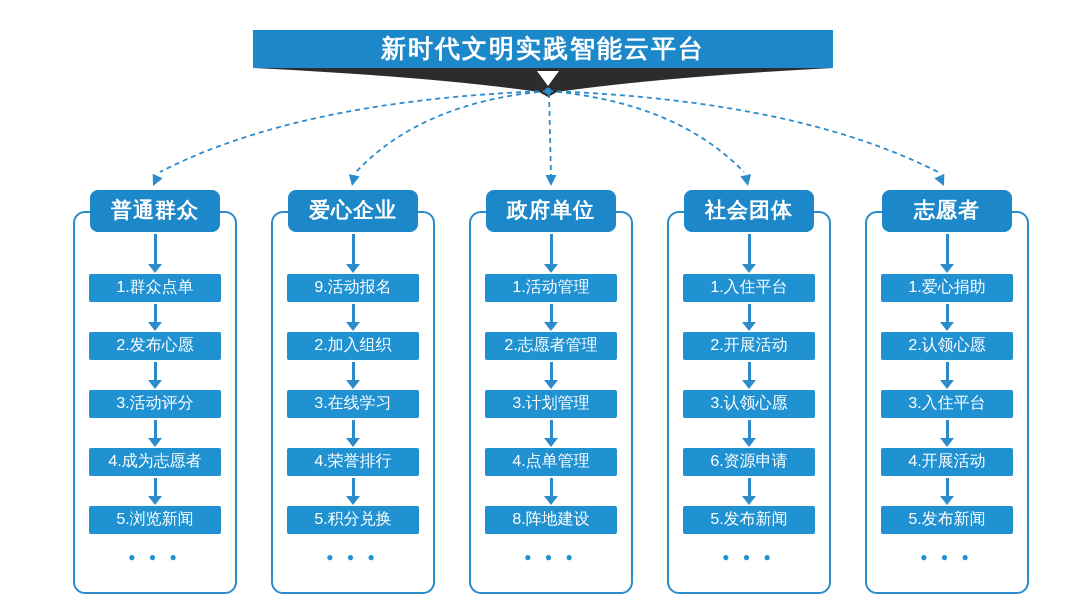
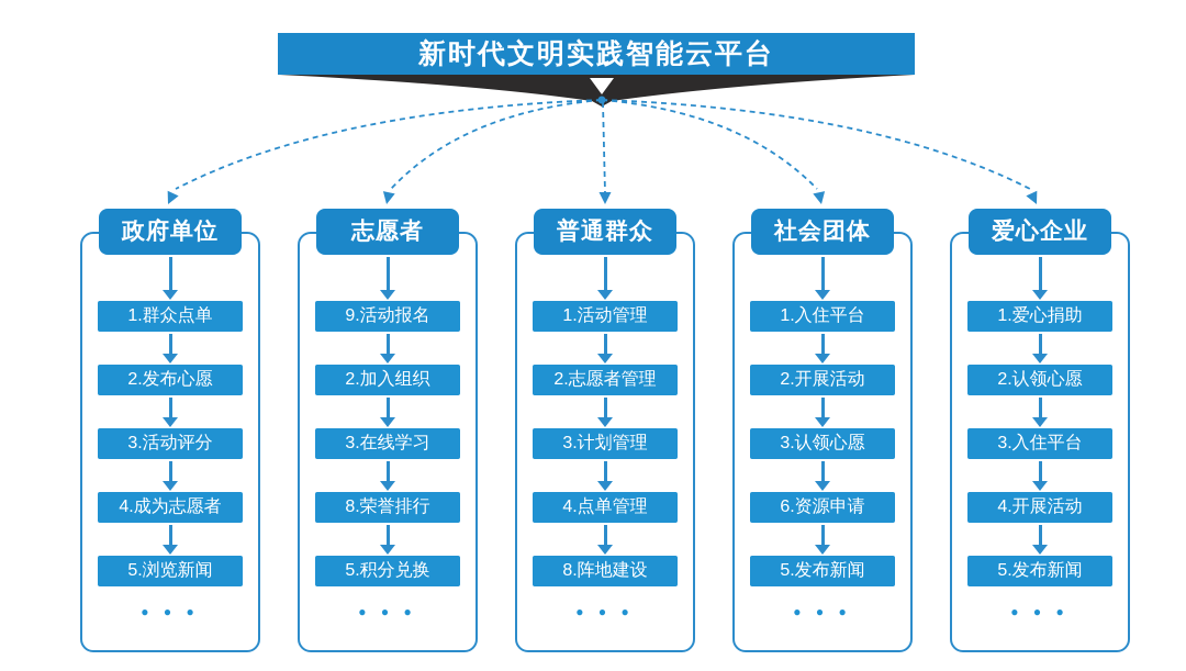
  新时代文明实践智能云平台
- 普通群众
+ 政府单位
  1.群众点单
  2.发布心愿
  3.活动评分
  4.成为志愿者
  5.浏览新闻
  ● ● ●
- 爱心企业
+ 志愿者
  9.活动报名
  2.加入组织
  3.在线学习
- 4.荣誉排行
+ 8.荣誉排行
  5.积分兑换
  ● ● ●
- 政府单位
+ 普通群众
  1.活动管理
  2.志愿者管理
  3.计划管理
  4.点单管理
  8.阵地建设
  ● ● ●
  社会团体
  1.入住平台
  2.开展活动
  3.认领心愿
  6.资源申请
  5.发布新闻
  ● ● ●
- 志愿者
+ 爱心企业
  1.爱心捐助
  2.认领心愿
  3.入住平台
  4.开展活动
  5.发布新闻
  ● ● ●
